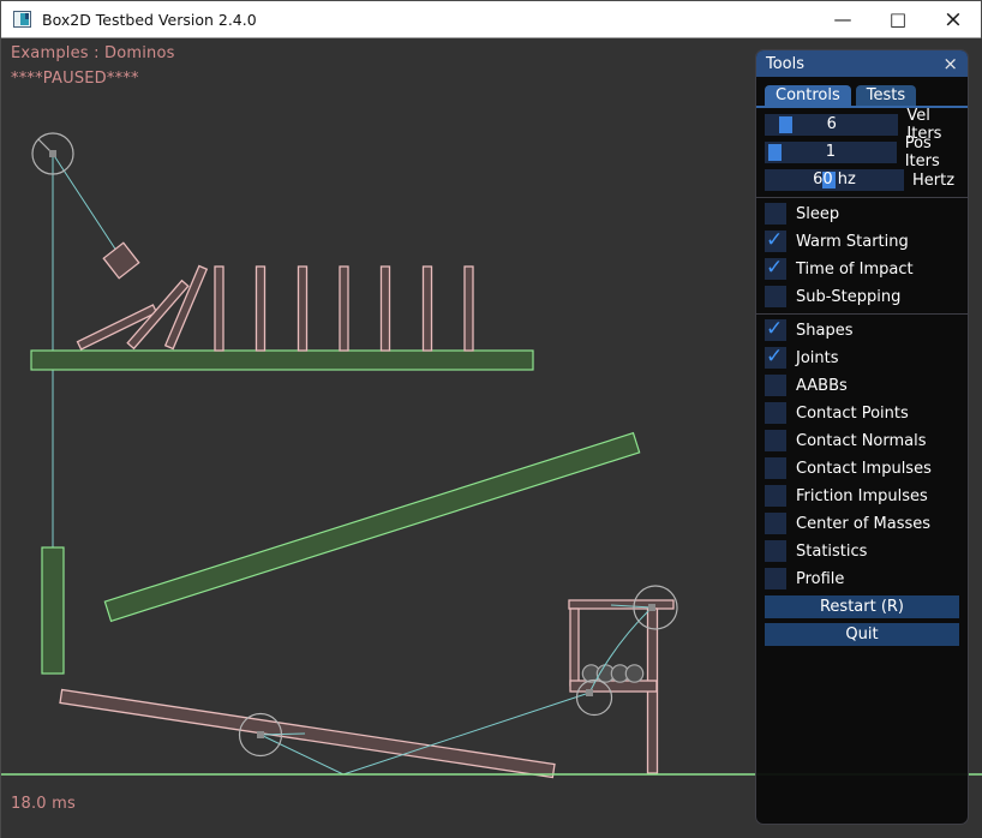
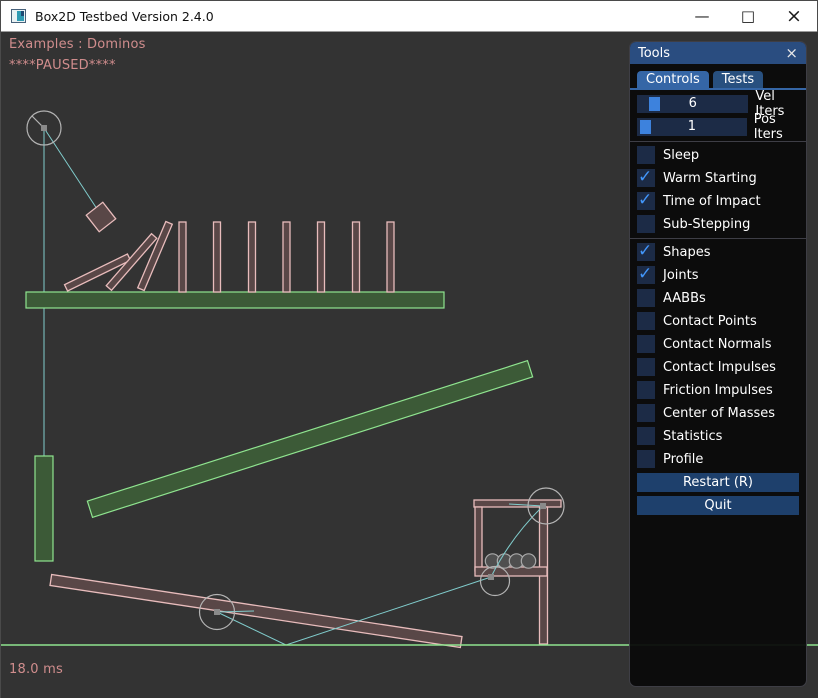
  Box2D Testbed Version 2.4.0
  —
  □
  ×
  Examples : Dominos
  ****PAUSED****
  18.0 ms
  Tools
  ×
  Controls
  Tests
  6
  Vel Iters
  1
  Pos Iters
- 60 hz
- Hertz
  Sleep
  ✓
  Warm Starting
  ✓
  Time of Impact
  Sub-Stepping
  ✓
  Shapes
  ✓
  Joints
  AABBs
  Contact Points
  Contact Normals
  Contact Impulses
  Friction Impulses
  Center of Masses
  Statistics
  Profile
  Restart (R)
  Quit
